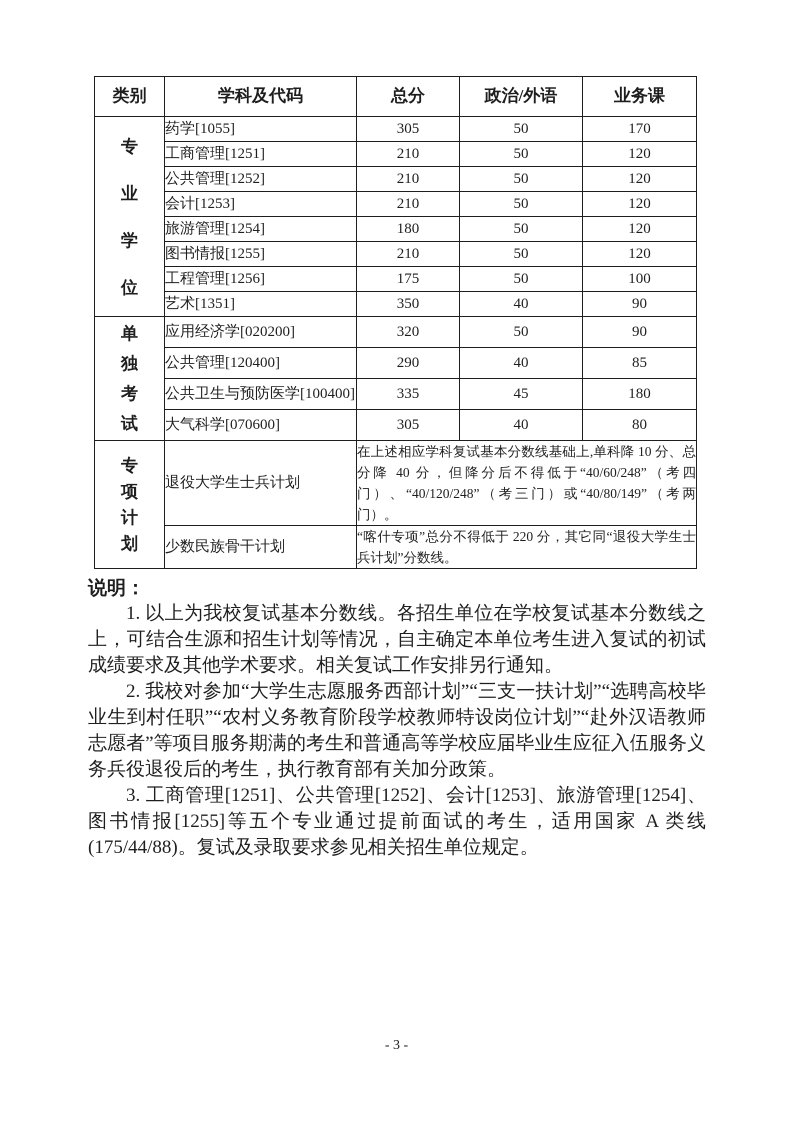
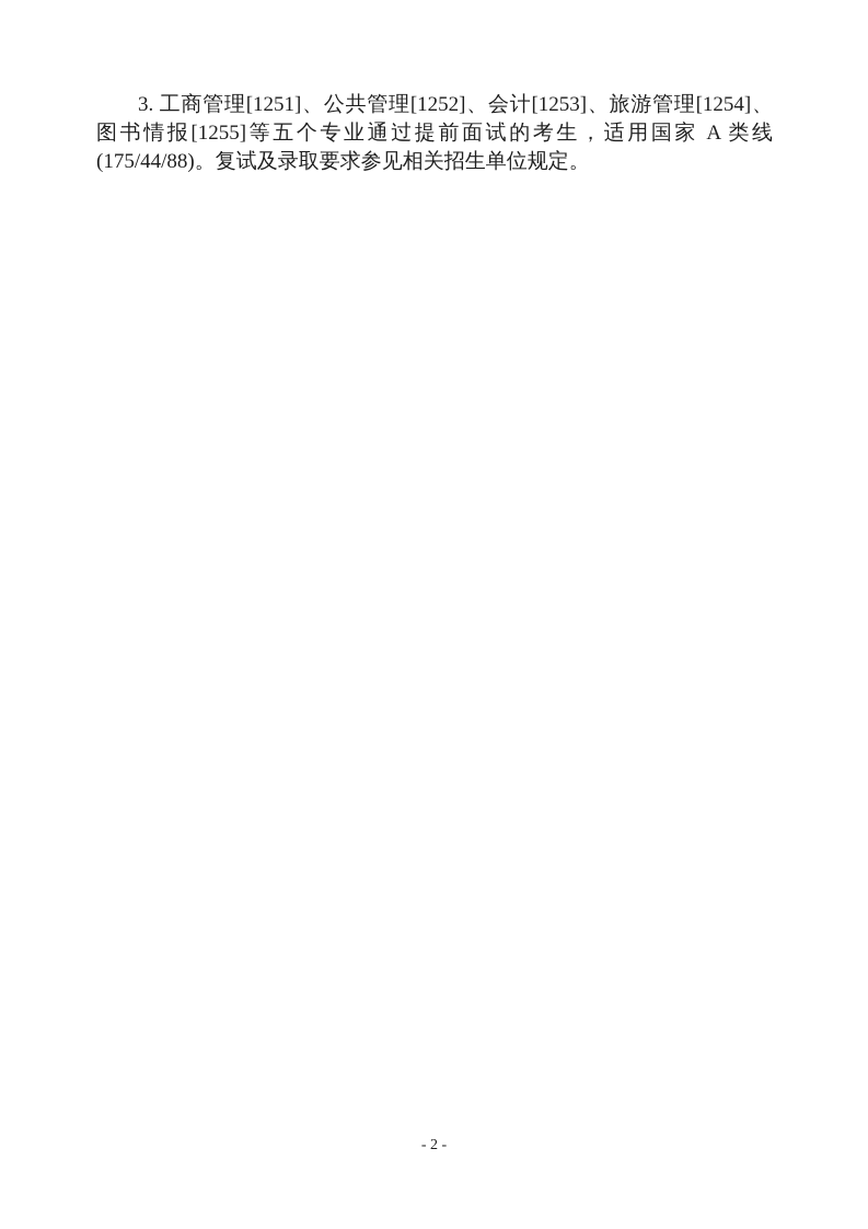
- 类别	学科及代码	总分	政治/外语	业务课
- 专业学位	药学[1055]	305	50	170
- 工商管理[1251]	210	50	120
- 公共管理[1252]	210	50	120
- 会计[1253]	210	50	120
- 旅游管理[1254]	180	50	120
- 图书情报[1255]	210	50	120
- 工程管理[1256]	175	50	100
- 艺术[1351]	350	40	90
- 单独考试	应用经济学[020200]	320	50	90
- 公共管理[120400]	290	40	85
- 公共卫生与预防医学[100400]	335	45	180
- 大气科学[070600]	305	40	80
- 专项计划	退役大学生士兵计划	在上述相应学科复试基本分数线基础上,单科降 10 分、总分降 40 分，但降分后不得低于“40/60/248”（考四门）、“40/120/248”（考三门）或“40/80/149”（考两门）。
- 少数民族骨干计划	“喀什专项”总分不得低于 220 分，其它同“退役大学生士兵计划”分数线。
- 说明：
- 1. 以上为我校复试基本分数线。各招生单位在学校复试基本分数线之上，可结合生源和招生计划等情况，自主确定本单位考生进入复试的初试成绩要求及其他学术要求。相关复试工作安排另行通知。
- 2. 我校对参加“大学生志愿服务西部计划”“三支一扶计划”“选聘高校毕业生到村任职”“农村义务教育阶段学校教师特设岗位计划”“赴外汉语教师志愿者”等项目服务期满的考生和普通高等学校应届毕业生应征入伍服务义务兵役退役后的考生，执行教育部有关加分政策。
  3. 工商管理[1251]、公共管理[1252]、会计[1253]、旅游管理[1254]、图书情报[1255]等五个专业通过提前面试的考生，适用国家 A 类线(175/44/88)。复试及录取要求参见相关招生单位规定。
- - 3 -
+ - 2 -
